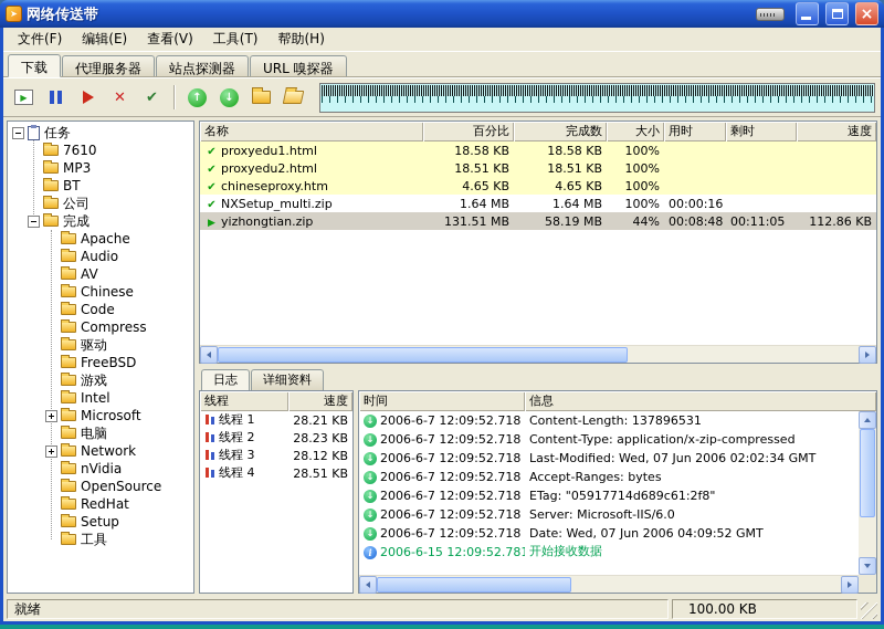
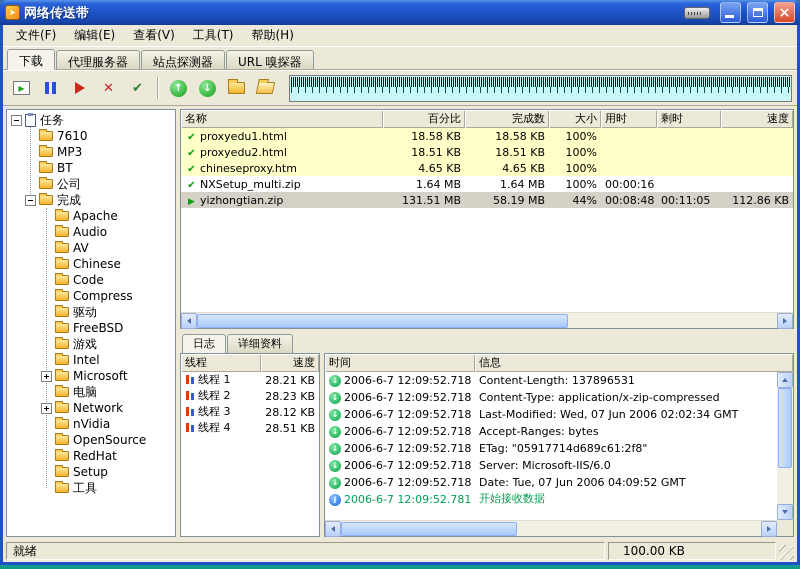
  网络传送带
  ×
  文件(F)
  编辑(E)
  查看(V)
  工具(T)
  帮助(H)
  下载
  代理服务器
  站点探测器
  URL 嗅探器
  任务
  7610
  MP3
  BT
  公司
  完成
  Apache
  Audio
  AV
  Chinese
  Code
  Compress
  驱动
  FreeBSD
  游戏
  Intel
  Microsoft
  电脑
  Network
  nVidia
  OpenSource
  RedHat
  Setup
  工具
  名称
  百分比
  完成数
  大小
  用时
  剩时
  速度
  proxyedu1.html
  18.58 KB
  18.58 KB
  100%
  proxyedu2.html
  18.51 KB
  18.51 KB
  100%
  chineseproxy.htm
  4.65 KB
  4.65 KB
  100%
  NXSetup_multi.zip
  1.64 MB
  1.64 MB
  100%
  00:00:16
  yizhongtian.zip
  131.51 MB
  58.19 MB
  44%
  00:08:48
  00:11:05
  112.86 KB
  日志
  详细资料
  线程
  速度
  线程 1
  28.21 KB
  线程 2
  28.23 KB
  线程 3
  28.12 KB
  线程 4
  28.51 KB
  时间
  信息
  2006-6-7 12:09:52.718
  Content-Length: 137896531
  2006-6-7 12:09:52.718
  Content-Type: application/x-zip-compressed
  2006-6-7 12:09:52.718
  Last-Modified: Wed, 07 Jun 2006 02:02:34 GMT
  2006-6-7 12:09:52.718
  Accept-Ranges: bytes
  2006-6-7 12:09:52.718
  ETag: "05917714d689c61:2f8"
  2006-6-7 12:09:52.718
  Server: Microsoft-IIS/6.0
  2006-6-7 12:09:52.718
- Date: Wed, 07 Jun 2006 04:09:52 GMT
+ Date: Tue, 07 Jun 2006 04:09:52 GMT
- 2006-6-15 12:09:52.781
+ 2006-6-7 12:09:52.781
  开始接收数据
  就绪
  100.00 KB
